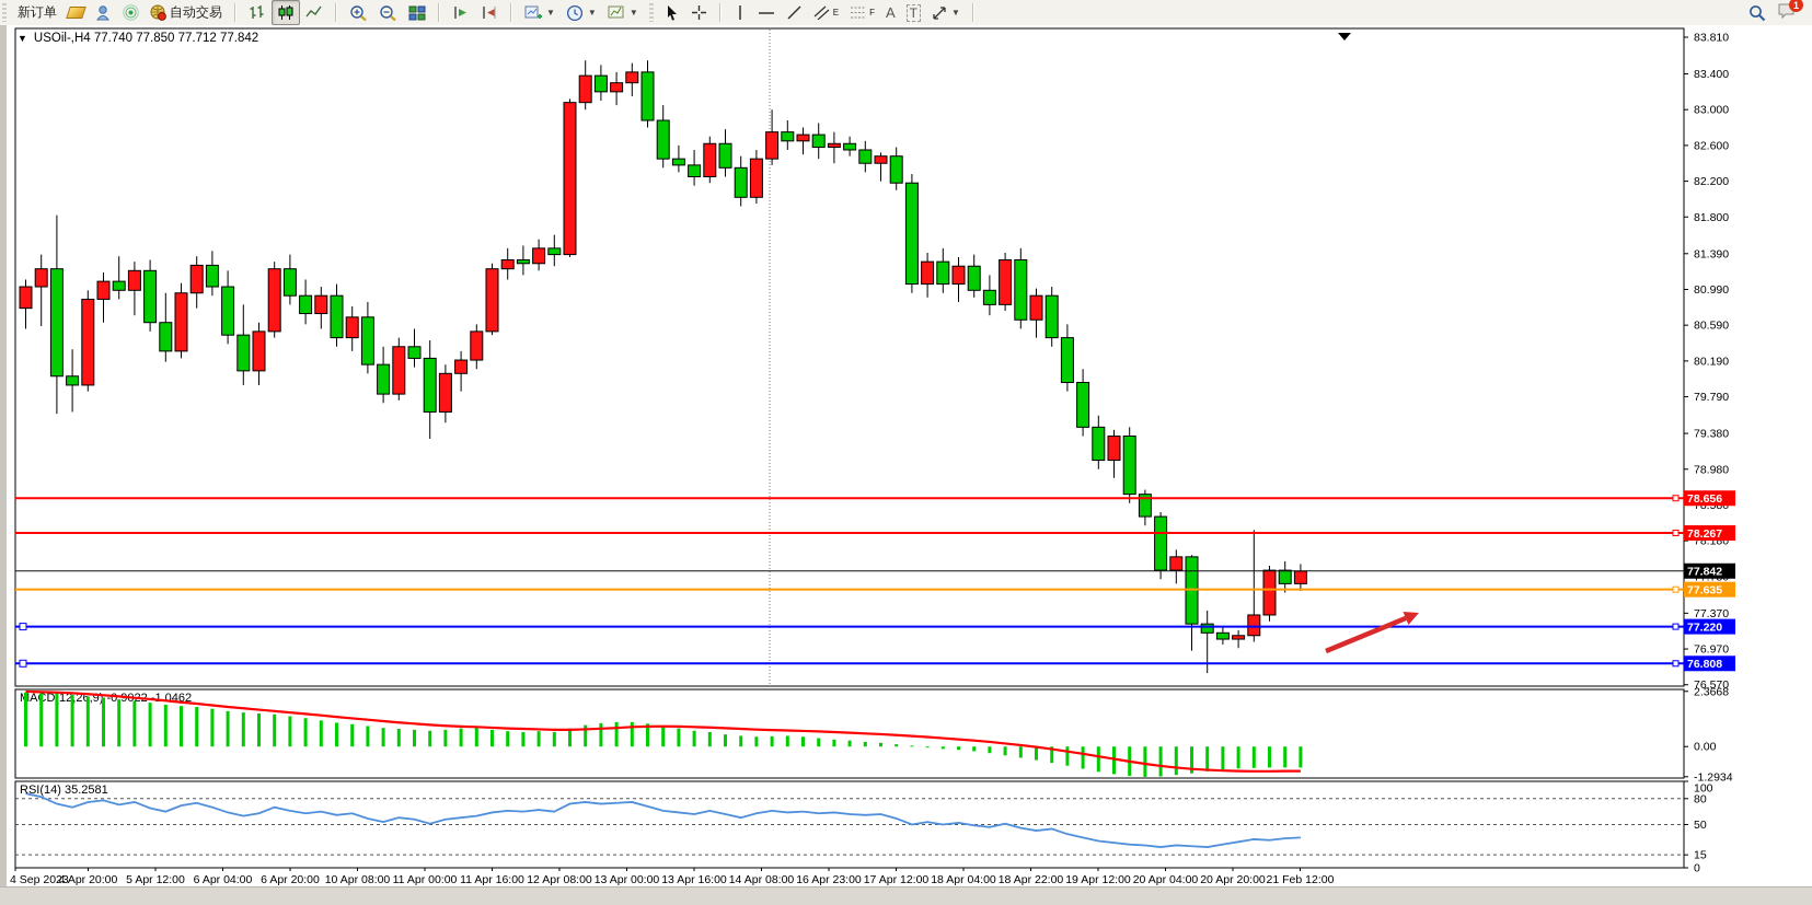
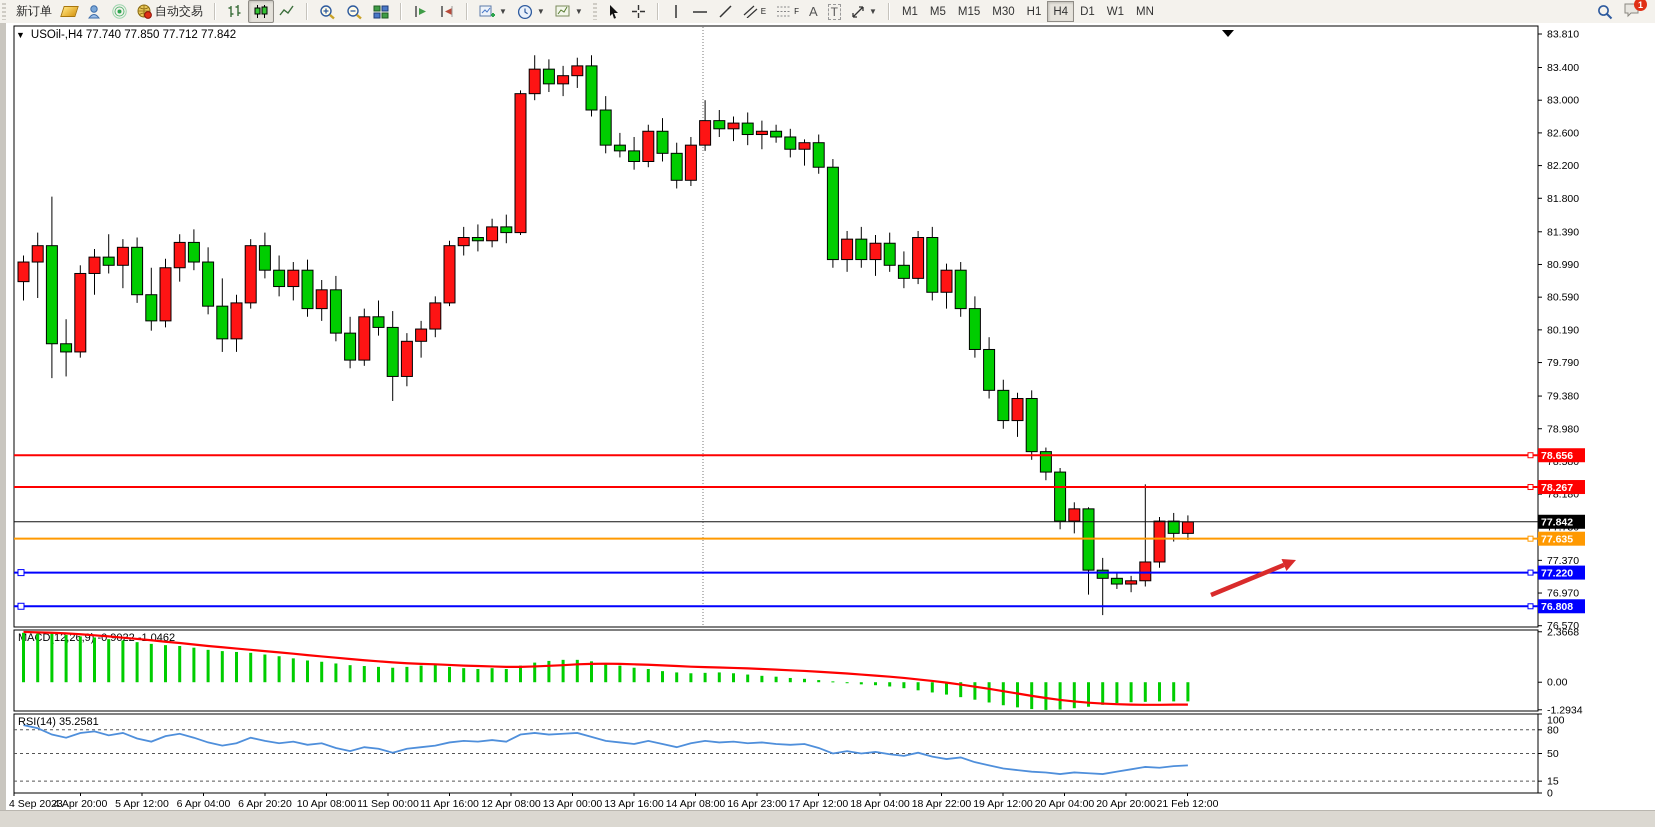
  新订单
  自动交易
  ▼
  ▼
  ▼
  E
  F
  A
  T
  ▼
+ M1
+ M5
+ M15
+ M30
+ H1
+ H4
+ D1
+ W1
+ MN
  1
  83.810
  83.400
  83.000
  82.600
  82.200
  81.800
  81.390
  80.990
  80.590
  80.190
  79.790
  79.380
  78.980
  78.180
  77.370
  76.970
  76.570
  AD12,26,9) -0.9 -1.0462
  2.3668
  0.00
  -1.2934
  RSI(14) 35.2581
  100
  80
  50
  15
  0
  78.656
  78.267
  77.842
  77.635
  77.220
  76.808
  4 Sep 2023
  4 Apr 20:00
  5 Apr 12:00
  6 Apr 04:00
- 6 Apr 20:00
+ 6 Apr 20:20
  10 Apr 08:00
- 11 Apr 00:00
+ 11 Sep 00:00
  11 Apr 16:00
  12 Apr 08:00
  13 Apr 00:00
  13 Apr 16:00
  14 Apr 08:00
  16 Apr 23:00
  17 Apr 12:00
  18 Apr 04:00
  18 Apr 22:00
  19 Apr 12:00
  20 Apr 04:00
  20 Apr 20:00
  21 Feb 12:00
  ▼
  USOil-,H4 77.740 77.850 77.712 77.842
